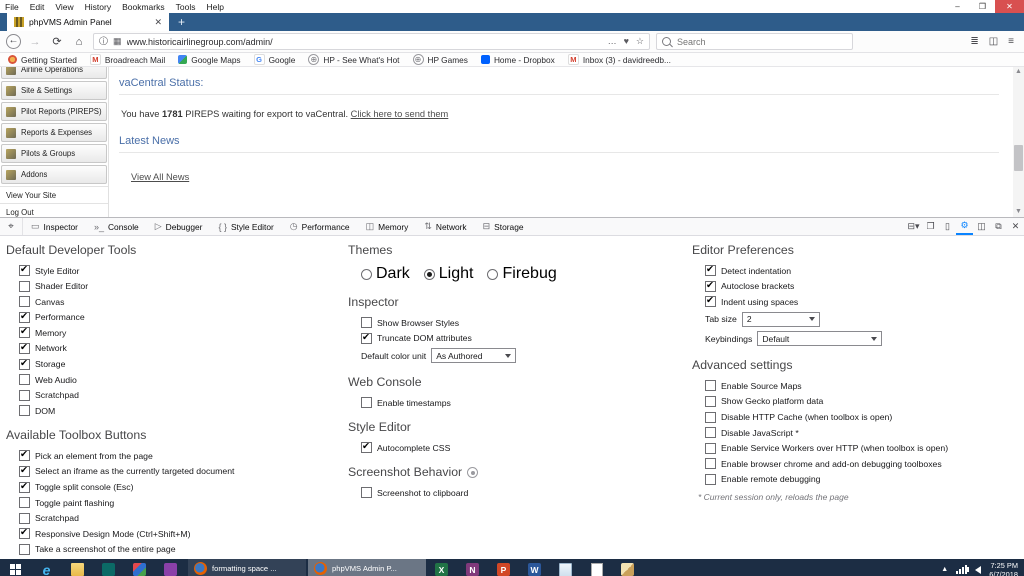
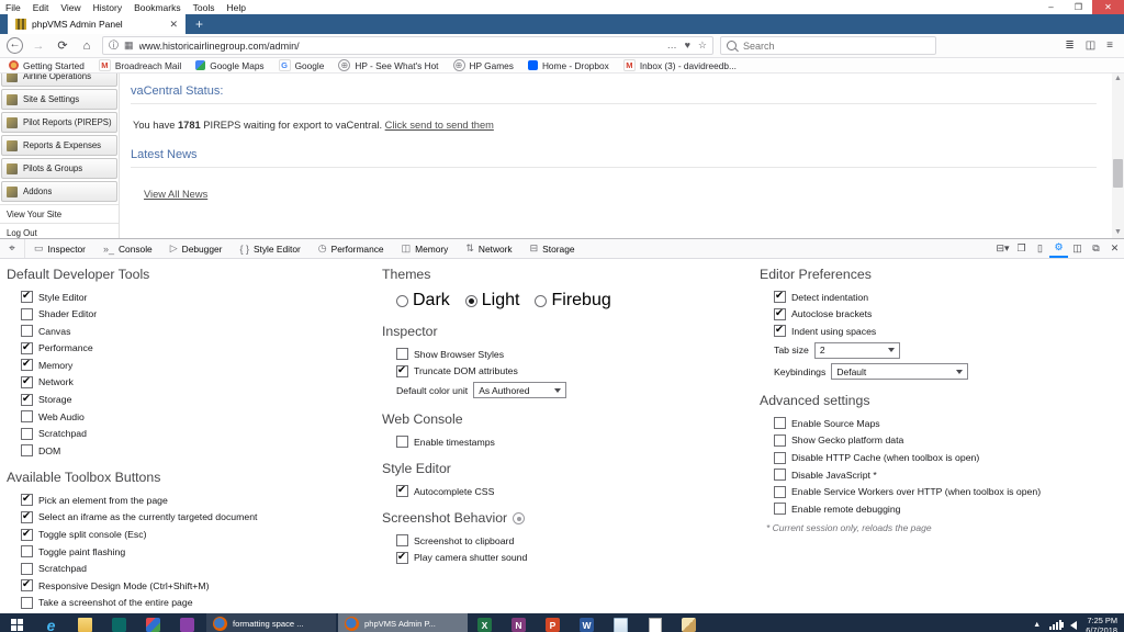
  File
  Edit
  View
  History
  Bookmarks
  Tools
  Help
  –
  ❒
  ✕
  phpVMS Admin Panel
  ✕
  +
  ←
  →
  ⟳
  ⌂
  ⓘ
  ▦
  www.historicairlinegroup.com/admin/
  …
  ♥
  ☆
  Search
  ≣
  ◫
  ≡
  Getting Started
  M
  Broadreach Mail
  Google Maps
  G
  Google
  HP - See What's Hot
  HP Games
  Home - Dropbox
  M
  Inbox (3) - davidreedb...
  Airline Operations
  Site & Settings
  Pilot Reports (PIREPS)
  Reports & Expenses
  Pilots & Groups
  Addons
  View Your Site
  Log Out
  vaCentral Status:
- You have 1781 PIREPS waiting for export to vaCentral. Click here to send them
+ You have 1781 PIREPS waiting for export to vaCentral. Click send to send them
  Latest News
  View All News
  ⌖
  ▭
  Inspector
  »_
  Console
  ▷
  Debugger
  { }
  Style Editor
  ◷
  Performance
  ◫
  Memory
  ⇅
  Network
  ⊟
  Storage
  ⊟▾
  ❐
  ▯
  ⚙
  ◫
  ⧉
  ✕
  Default Developer Tools
  Style Editor
  Shader Editor
  Canvas
  Performance
  Memory
  Network
  Storage
  Web Audio
  Scratchpad
  DOM
  Available Toolbox Buttons
  Pick an element from the page
  Select an iframe as the currently targeted document
  Toggle split console (Esc)
  Toggle paint flashing
  Scratchpad
  Responsive Design Mode (Ctrl+Shift+M)
  Take a screenshot of the entire page
  Themes
  Dark
  Light
  Firebug
  Inspector
  Show Browser Styles
  Truncate DOM attributes
  Default color unit
  As Authored
  Web Console
  Enable timestamps
  Style Editor
  Autocomplete CSS
  Screenshot Behavior
  Screenshot to clipboard
+ Play camera shutter sound
  Editor Preferences
  Detect indentation
  Autoclose brackets
  Indent using spaces
  Tab size
  2
  Keybindings
  Default
  Advanced settings
  Enable Source Maps
  Show Gecko platform data
  Disable HTTP Cache (when toolbox is open)
  Disable JavaScript *
  Enable Service Workers over HTTP (when toolbox is open)
- Enable browser chrome and add-on debugging toolboxes
  Enable remote debugging
  * Current session only, reloads the page
  e
  formatting space ...
  phpVMS Admin P...
  X
  N
  P
  W
  7:25 PM
  6/7/2018
